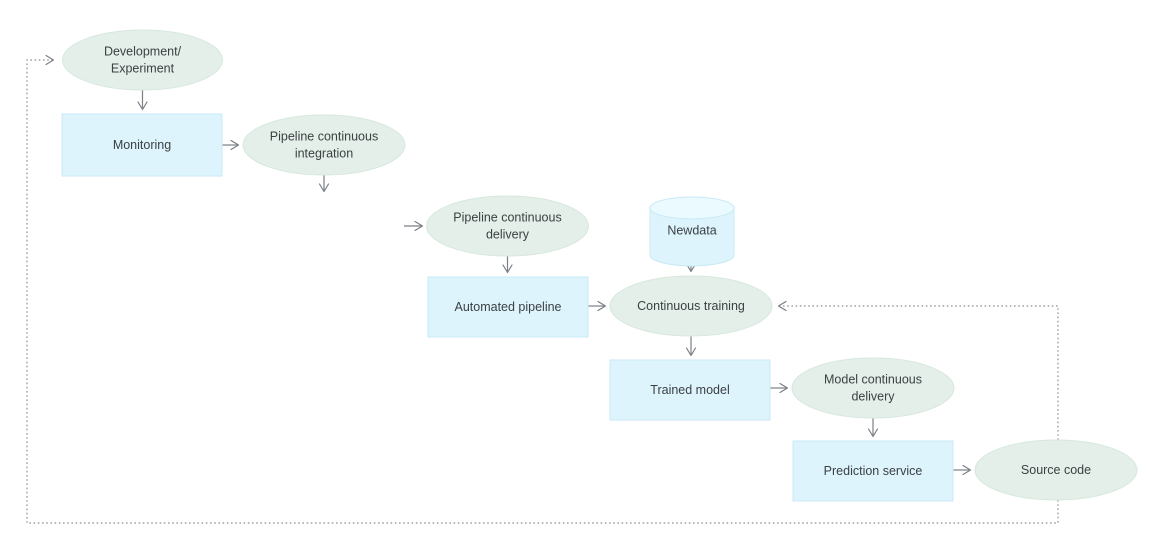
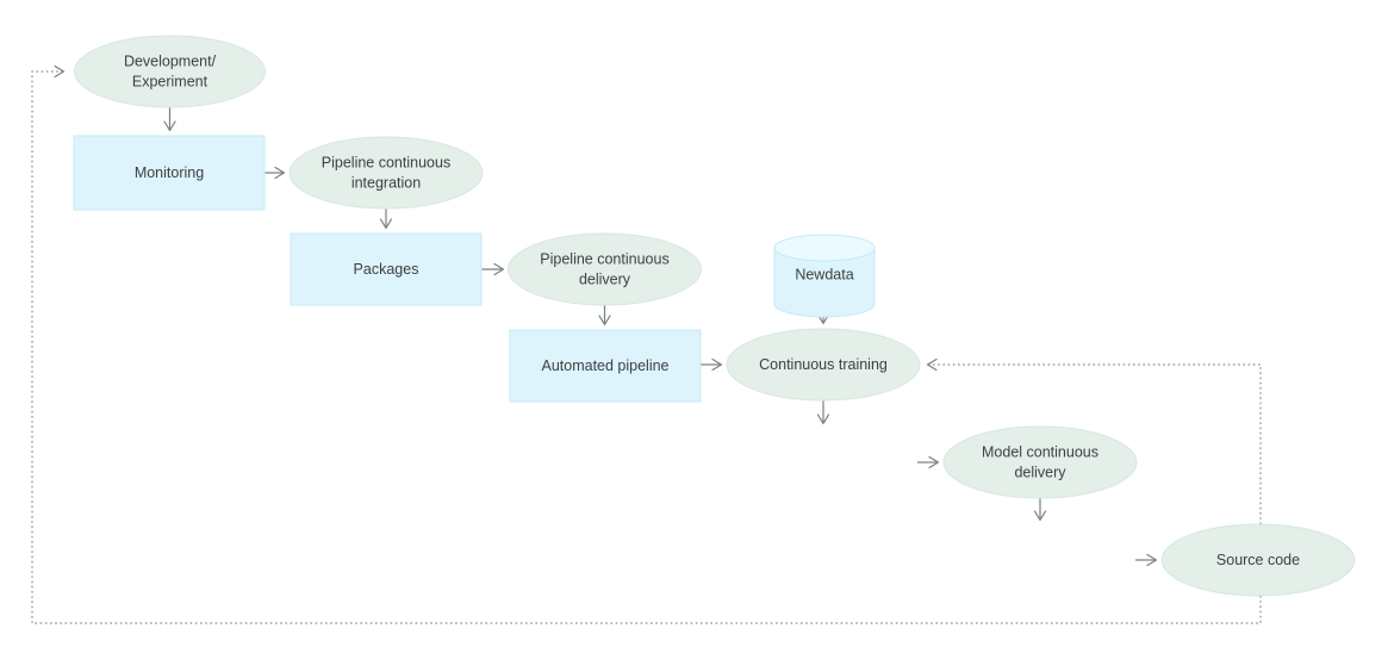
  Development/
  Experiment
  Monitoring
  Pipeline continuous
  integration
+ Packages
  Pipeline continuous
  delivery
  Newdata
  Automated pipeline
  Continuous training
- Trained model
  Model continuous
  delivery
- Prediction service
  Source code
